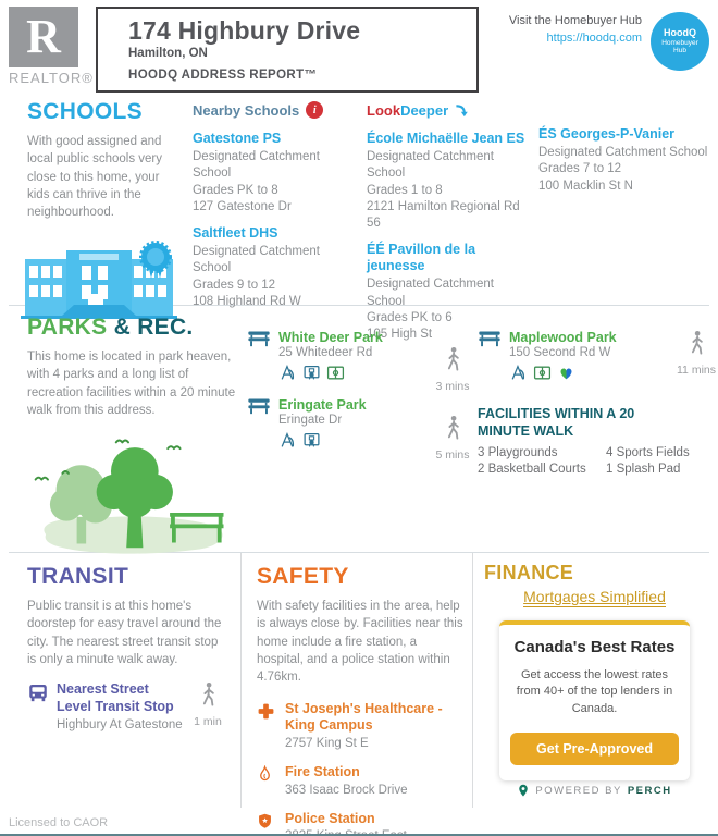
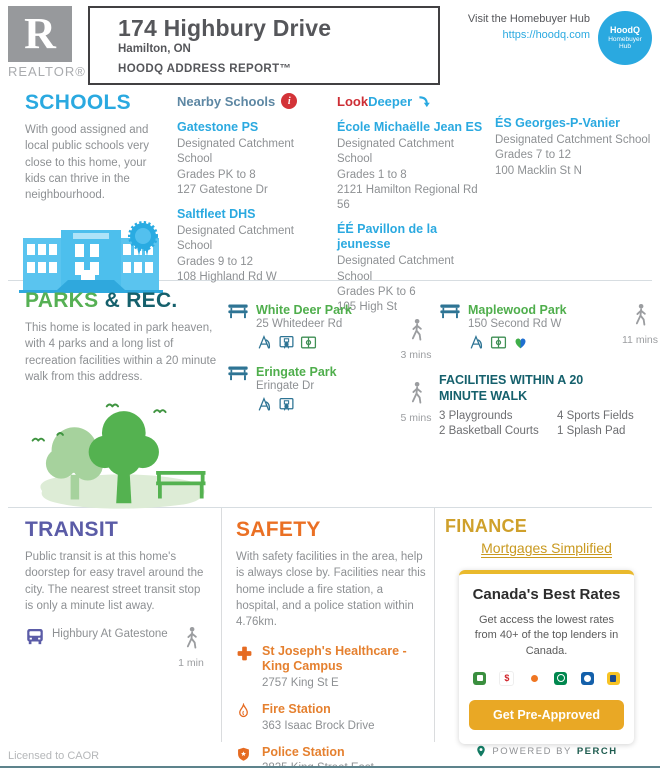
  R
  REALTOR®
  174 Highbury Drive
  Hamilton, ON
  HOODQ ADDRESS REPORT™
  Visit the Homebuyer Hub
  https://hoodq.com
  HoodQ
  SCHOOLS
  With good assigned and local public schools very close to this home, your kids can thrive in the neighbourhood.
  Nearby Schools
  i
  Gatestone PS
  Designated Catchment School
  Grades PK to 8
  127 Gatestone Dr
  Saltfleet DHS
  Designated Catchment School
  Grades 9 to 12
  108 Highland Rd W
  LookDeeper
  École Michaëlle Jean ES
  Designated Catchment School
  Grades 1 to 8
  2121 Hamilton Regional Rd 56
  ÉÉ Pavillon de la jeunesse
  Designated Catchment School
  Grades PK to 6
  105 High St
  ÉS Georges-P-Vanier
  Designated Catchment School
  Grades 7 to 12
  100 Macklin St N
  PARKS & REC.
  This home is located in park heaven, with 4 parks and a long list of recreation facilities within a 20 minute walk from this address.
  White Deer Park
  25 Whitedeer Rd
  Eringate Park
  Eringate Dr
  Maplewood Park
  150 Second Rd W
  11 mins
  FACILITIES WITHIN A 20 MINUTE WALK
  3 Playgrounds
  4 Sports Fields
  2 Basketball Courts
  1 Splash Pad
  3 mins
  5 mins
  TRANSIT
- Public transit is at this home's doorstep for easy travel around the city. The nearest street transit stop is only a minute walk away.
+ Public transit is at this home's doorstep for easy travel around the city. The nearest street transit stop is only a minute list away.
- Nearest Street Level Transit Stop
  Highbury At Gatestone
  1 min
  SAFETY
  With safety facilities in the area, help is always close by. Facilities near this home include a fire station, a hospital, and a police station within 4.76km.
  St Joseph's Healthcare - King Campus
  2757 King St E
  Fire Station
  363 Isaac Brock Drive
  Police Station
  FINANCE
  Mortgages Simplified
  Canada's Best Rates
  Get access the lowest rates from 40+ of the top lenders in Canada.
+ $
  Get Pre-Approved
  POWERED BY
  PERCH
  Licensed to CAOR
